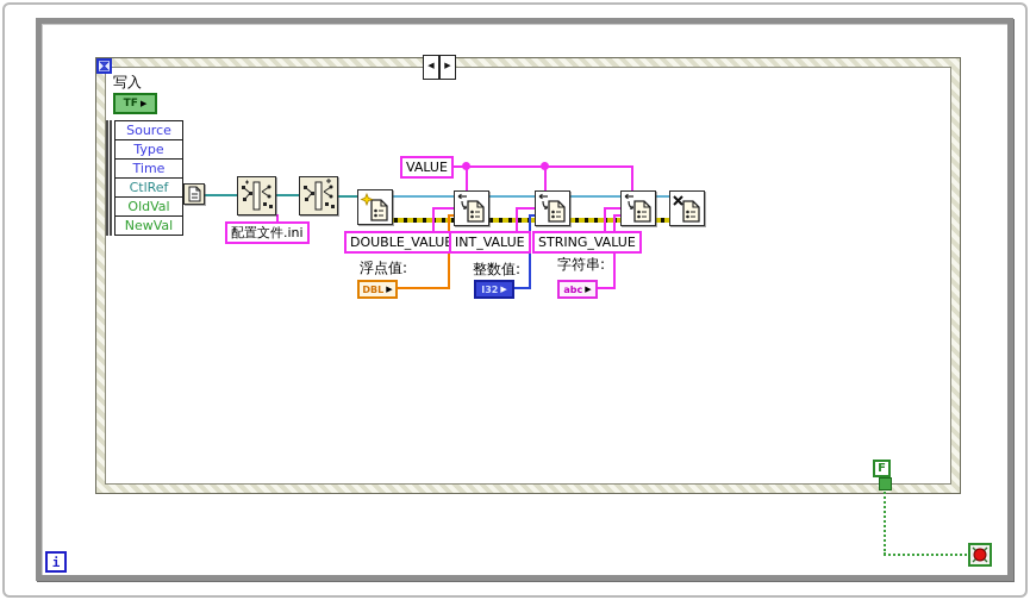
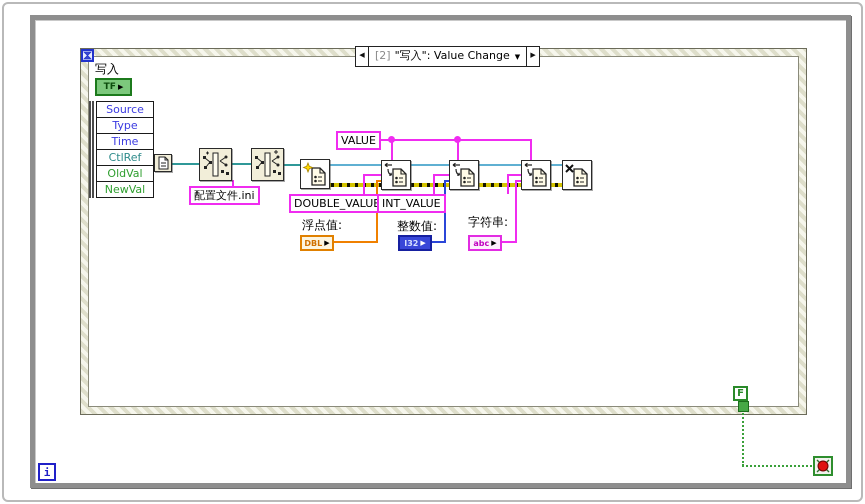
  ◀
+ [2] "写入": Value Change ▼
  ▶
  写入
  TF
  ▶
  Source
  Type
  Time
  CtlRef
  OldVal
  NewVal
  配置文件.ini
  VALUE
  DOUBLE_VALU
  INT_VALUE
- STRING_VALUE
  浮点值:
  DBL
  ▶
  整数值:
  I32
  ▶
  字符串:
  abc
  ▶
  F
  i
